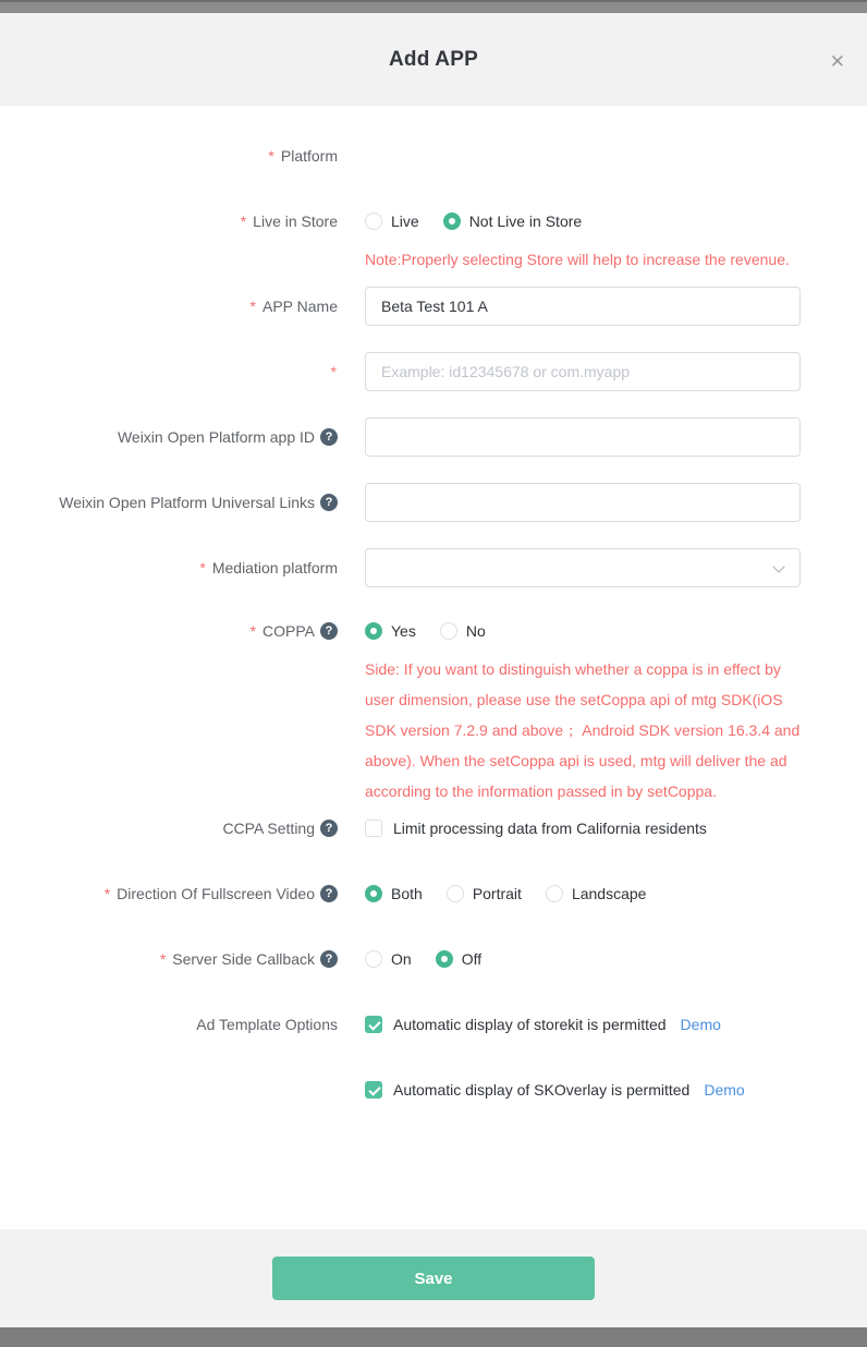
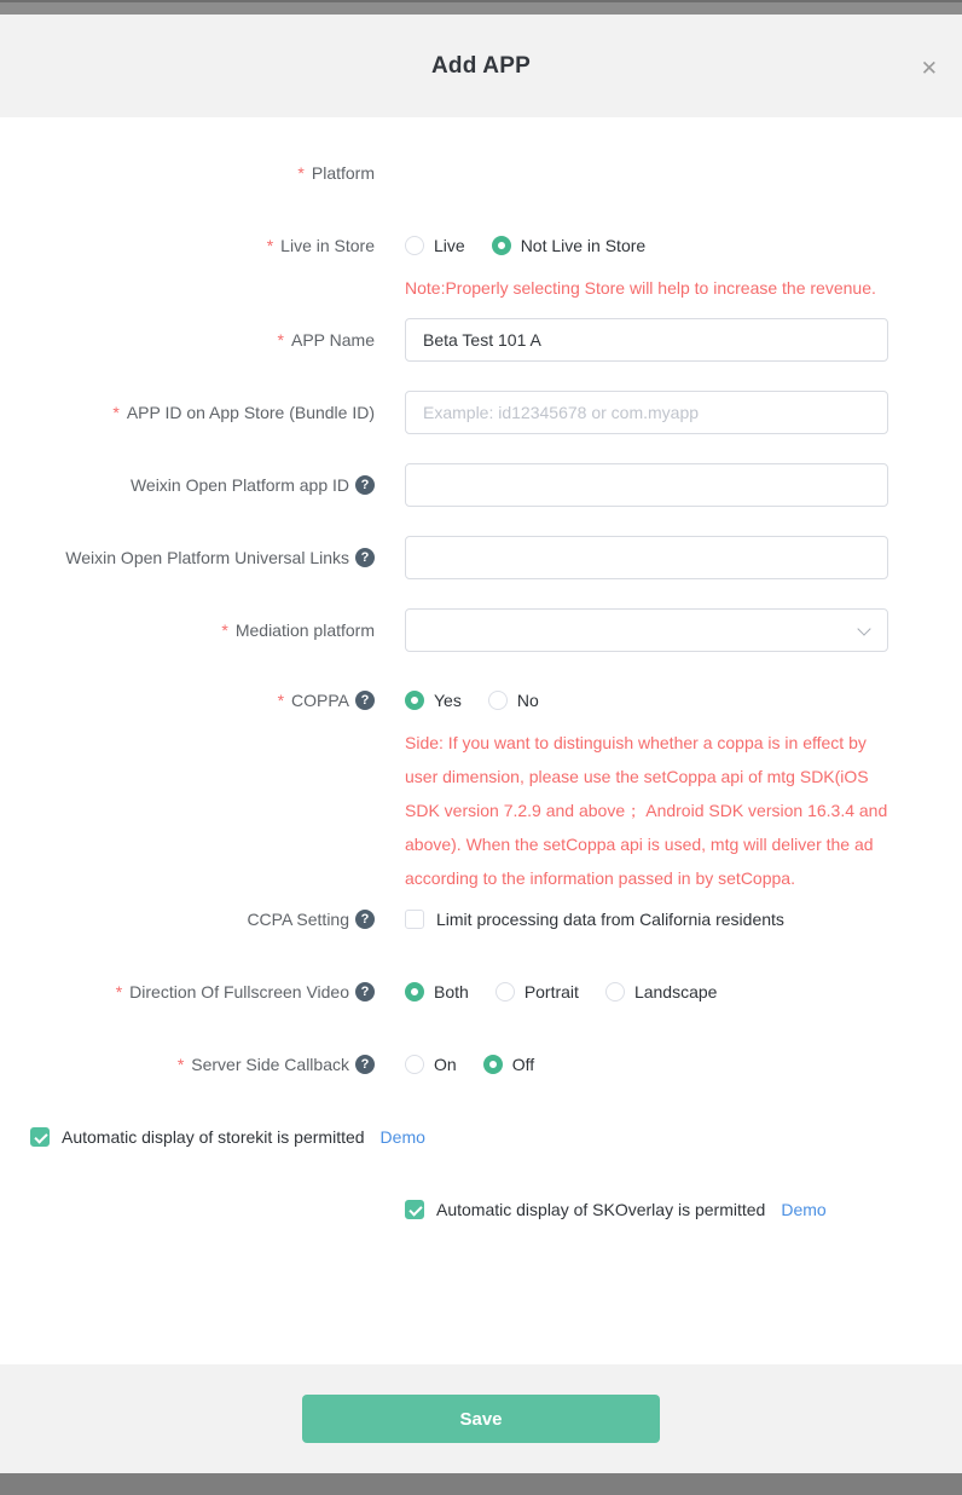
  Add APP
  ✕
  *
  Platform
  *
  Live in Store
  Live
  Not Live in Store
  Note:Properly selecting Store will help to increase the revenue.
  *
  APP Name
  Beta Test 101 A
  *
+ APP ID on App Store (Bundle ID)
  Example: id12345678 or com.myapp
  Weixin Open Platform app ID
  ?
  Weixin Open Platform Universal Links
  ?
  *
  Mediation platform
  *
  COPPA
  ?
  Yes
  No
  Side: If you want to distinguish whether a coppa is in effect by user dimension, please use the setCoppa api of mtg SDK(iOS SDK version 7.2.9 and above； Android SDK version 16.3.4 and above). When the setCoppa api is used, mtg will deliver the ad according to the information passed in by setCoppa.
  CCPA Setting
  ?
  Limit processing data from California residents
  *
  Direction Of Fullscreen Video
  ?
  Both
  Portrait
  Landscape
  *
  Server Side Callback
  ?
  On
  Off
- Ad Template Options
  Automatic display of storekit is permitted
  Demo
  Automatic display of SKOverlay is permitted
  Demo
  Save
